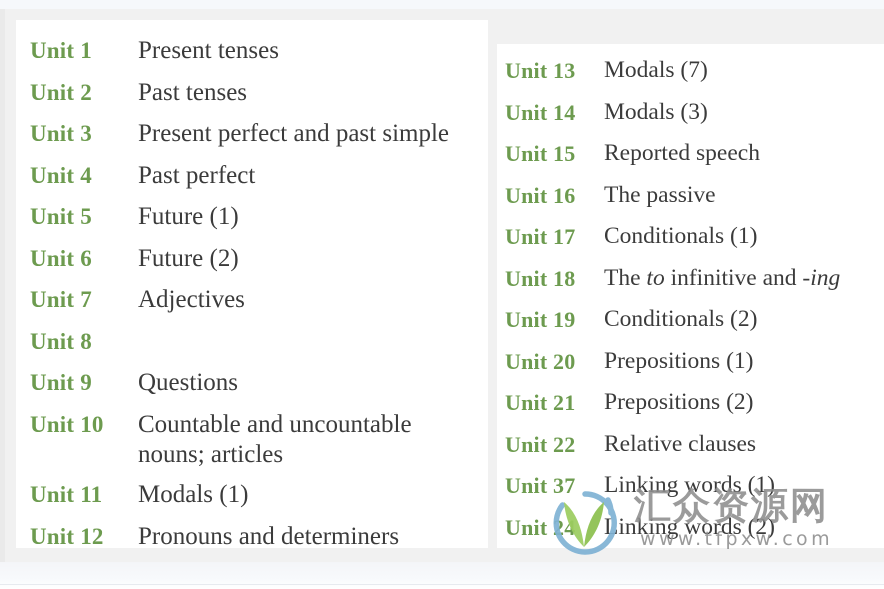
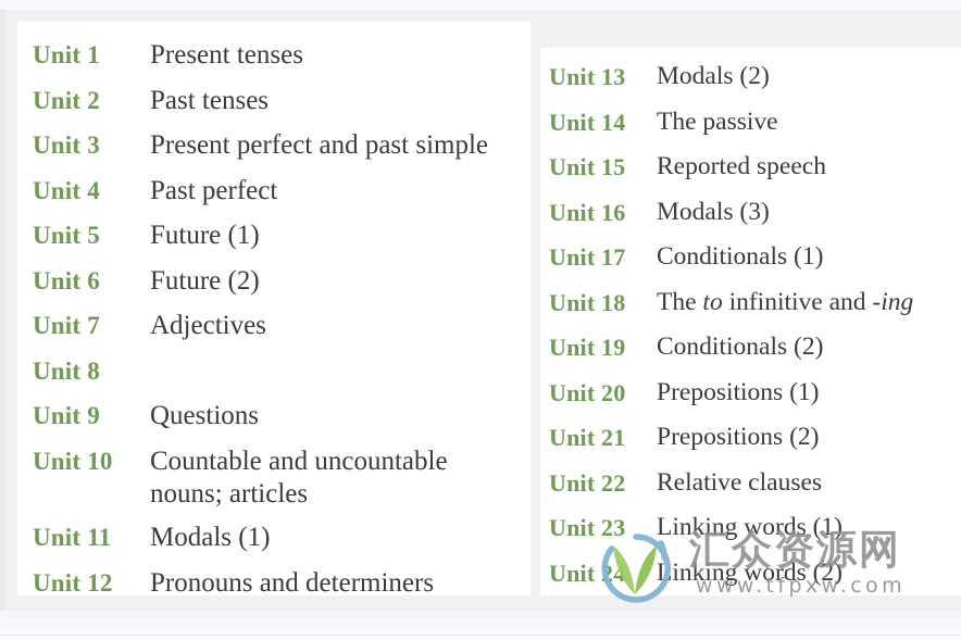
  Unit 1
  Present tenses
  Unit 2
  Past tenses
  Unit 3
  Present perfect and past simple
  Unit 4
  Past perfect
  Unit 5
  Future (1)
  Unit 6
  Future (2)
  Unit 7
  Adjectives
  Unit 8
  Unit 9
  Questions
  Unit 10
  Countable and uncountable nouns; articles
  Unit 11
  Modals (1)
  Unit 12
  Pronouns and determiners
  Unit 13
- Modals (7)
+ Modals (2)
  Unit 14
- Modals (3)
+ The passive
  Unit 15
  Reported speech
  Unit 16
- The passive
+ Modals (3)
  Unit 17
  Conditionals (1)
  Unit 18
  The to infinitive and -ing
  Unit 19
  Conditionals (2)
  Unit 20
  Prepositions (1)
  Unit 21
  Prepositions (2)
  Unit 22
  Relative clauses
- Unit 37
+ Unit 23
  Linking words (1)
  Unit4
  Linking words (2)
  汇众资源网
  www.tfpxw.com
